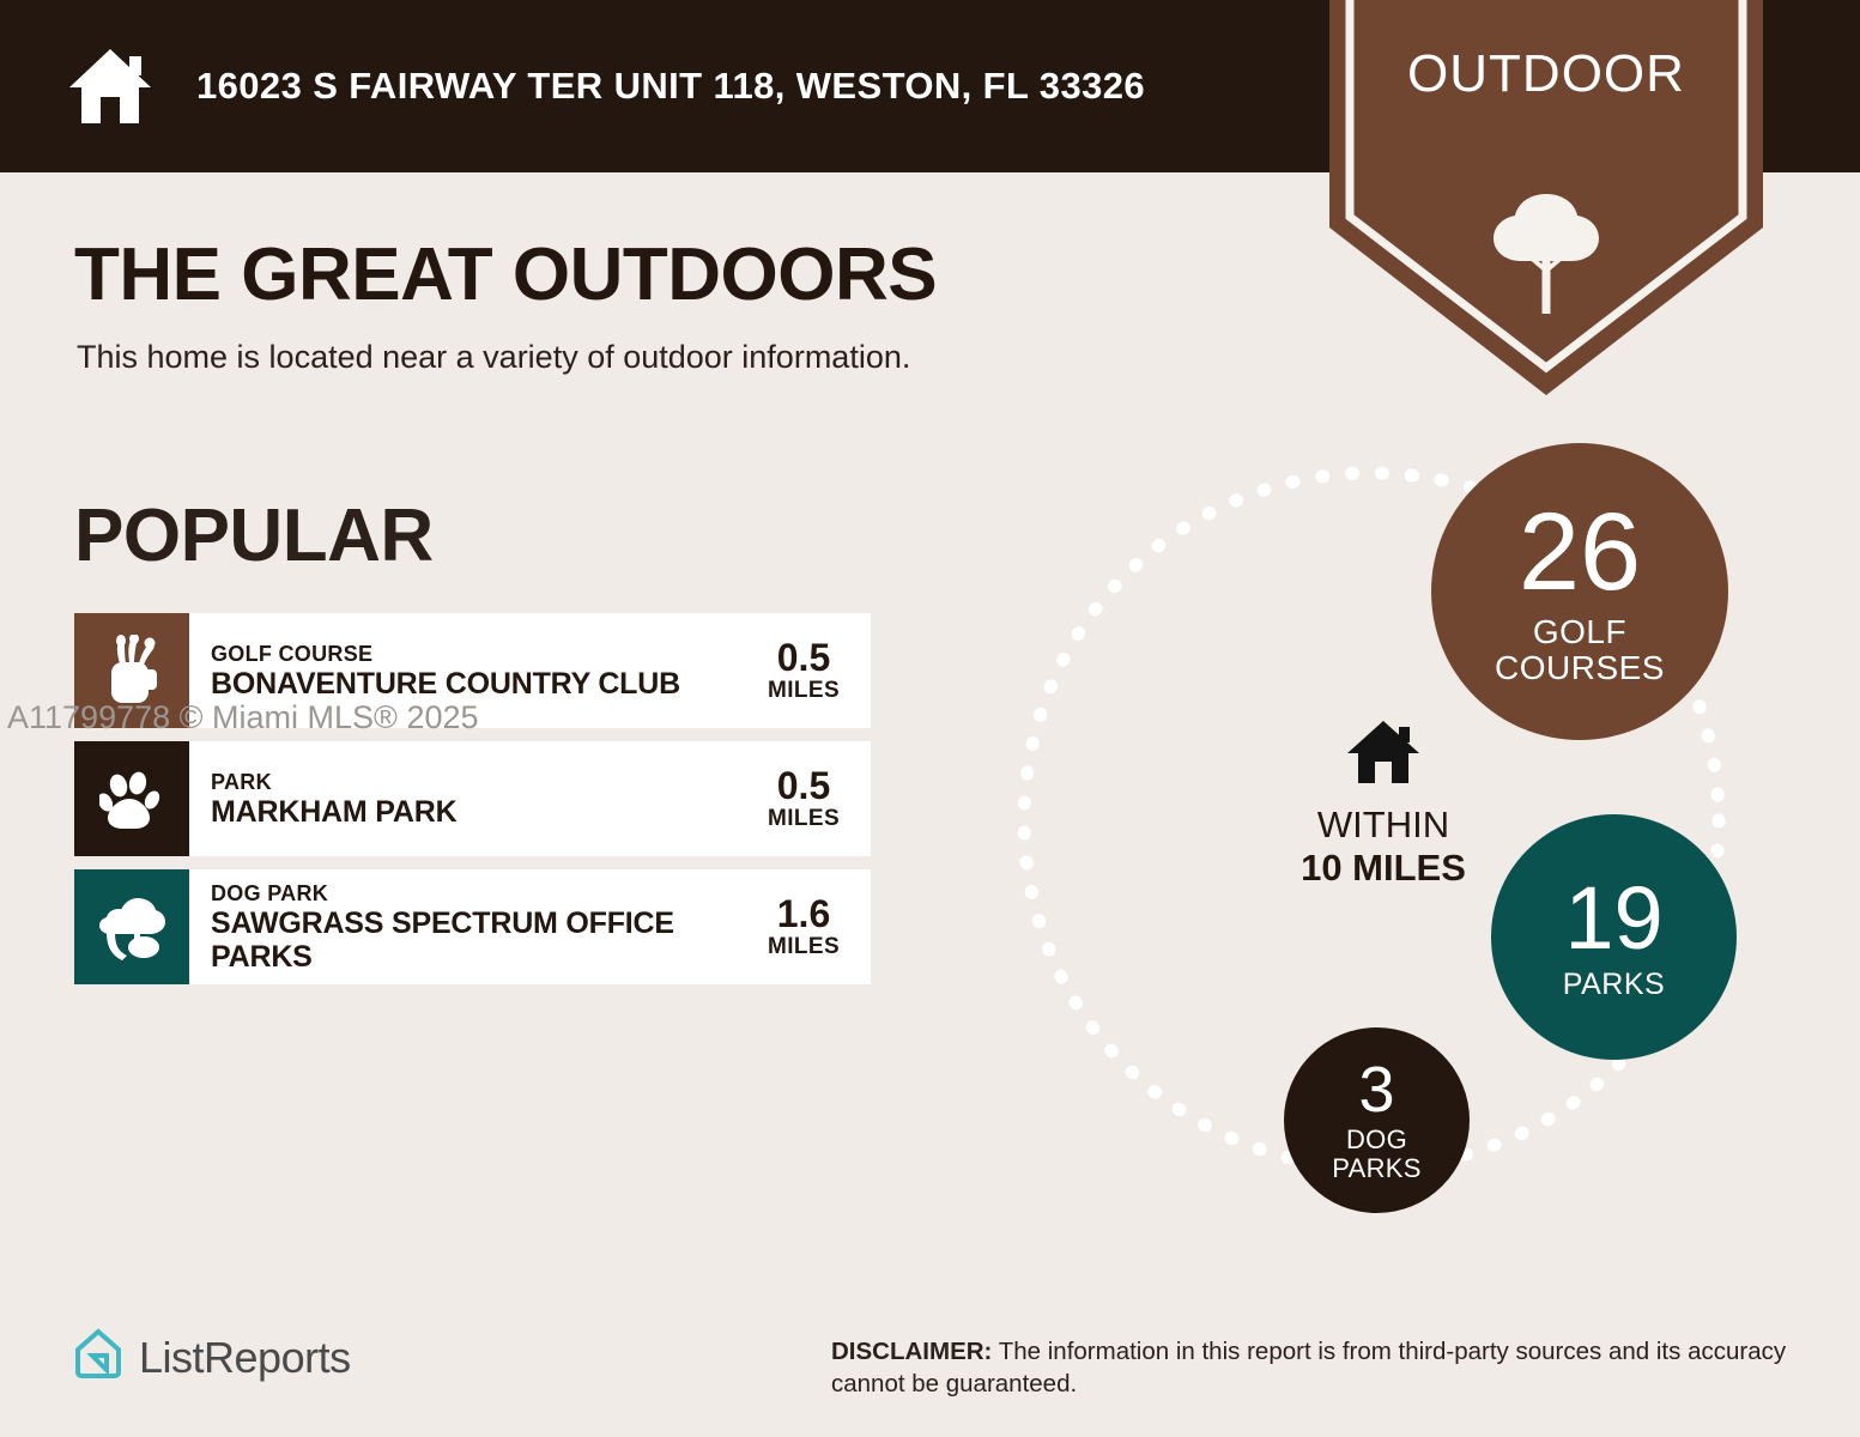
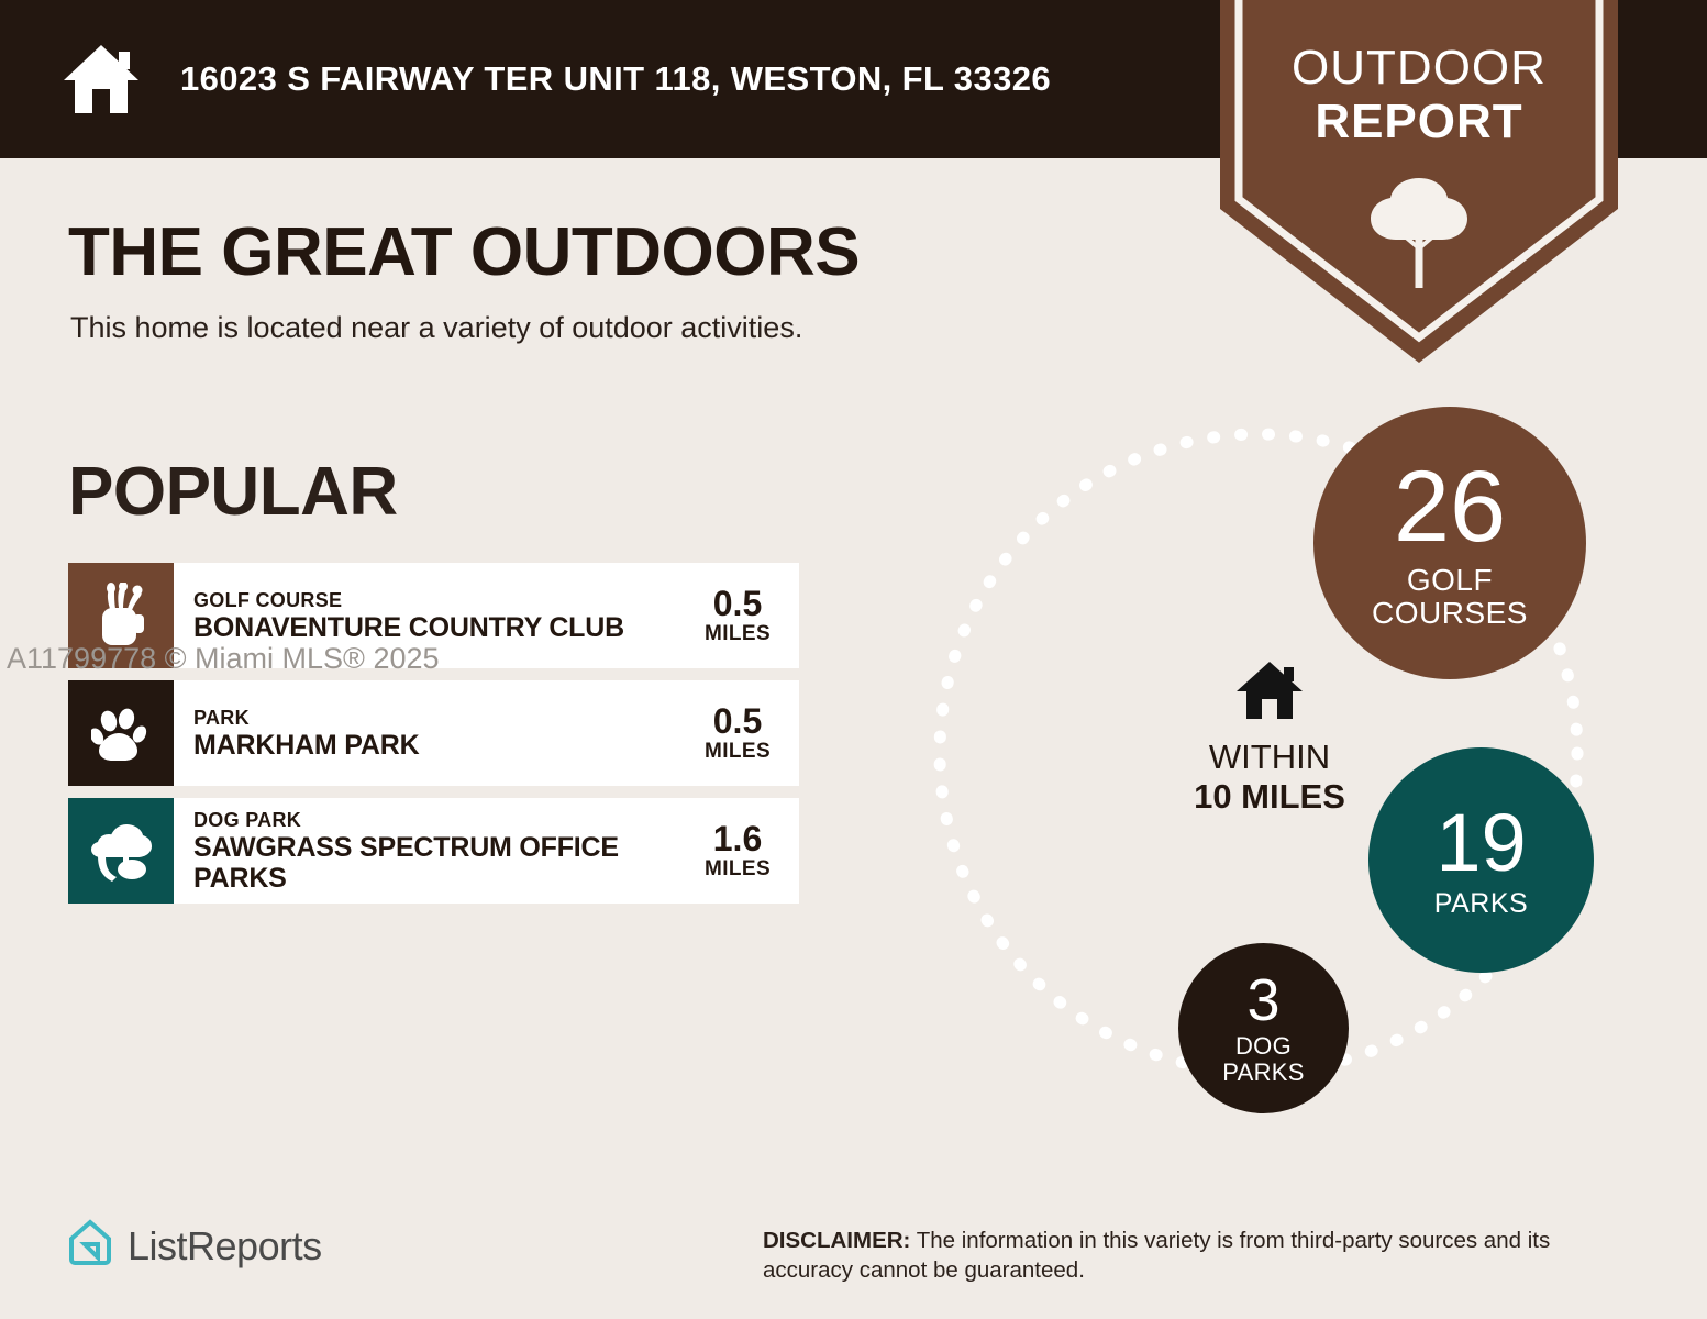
  16023 S FAIRWAY TER UNIT 118, WESTON, FL 33326
  OUTDOOR
+ REPORT
  THE GREAT OUTDOORS
- This home is located near a variety of outdoor information.
+ This home is located near a variety of outdoor activities.
  POPULAR
  GOLF COURSE
  BONAVENTURE COUNTRY CLUB
  0.5
  MILES
  PARK
  MARKHAM PARK
  0.5
  MILES
  DOG PARK
  SAWGRASS SPECTRUM OFFICE PARKS
  1.6
  MILES
  WITHIN
  10 MILES
  26
  GOLF
  COURSES
  19
  PARKS
  3
  DOG
  PARKS
  A11799778 © Miami MLS® 2025
  ListReports
- DISCLAIMER: The information in this report is from third-party sources and its accuracy cannot be guaranteed.
+ DISCLAIMER: The information in this variety is from third-party sources and its accuracy cannot be guaranteed.
